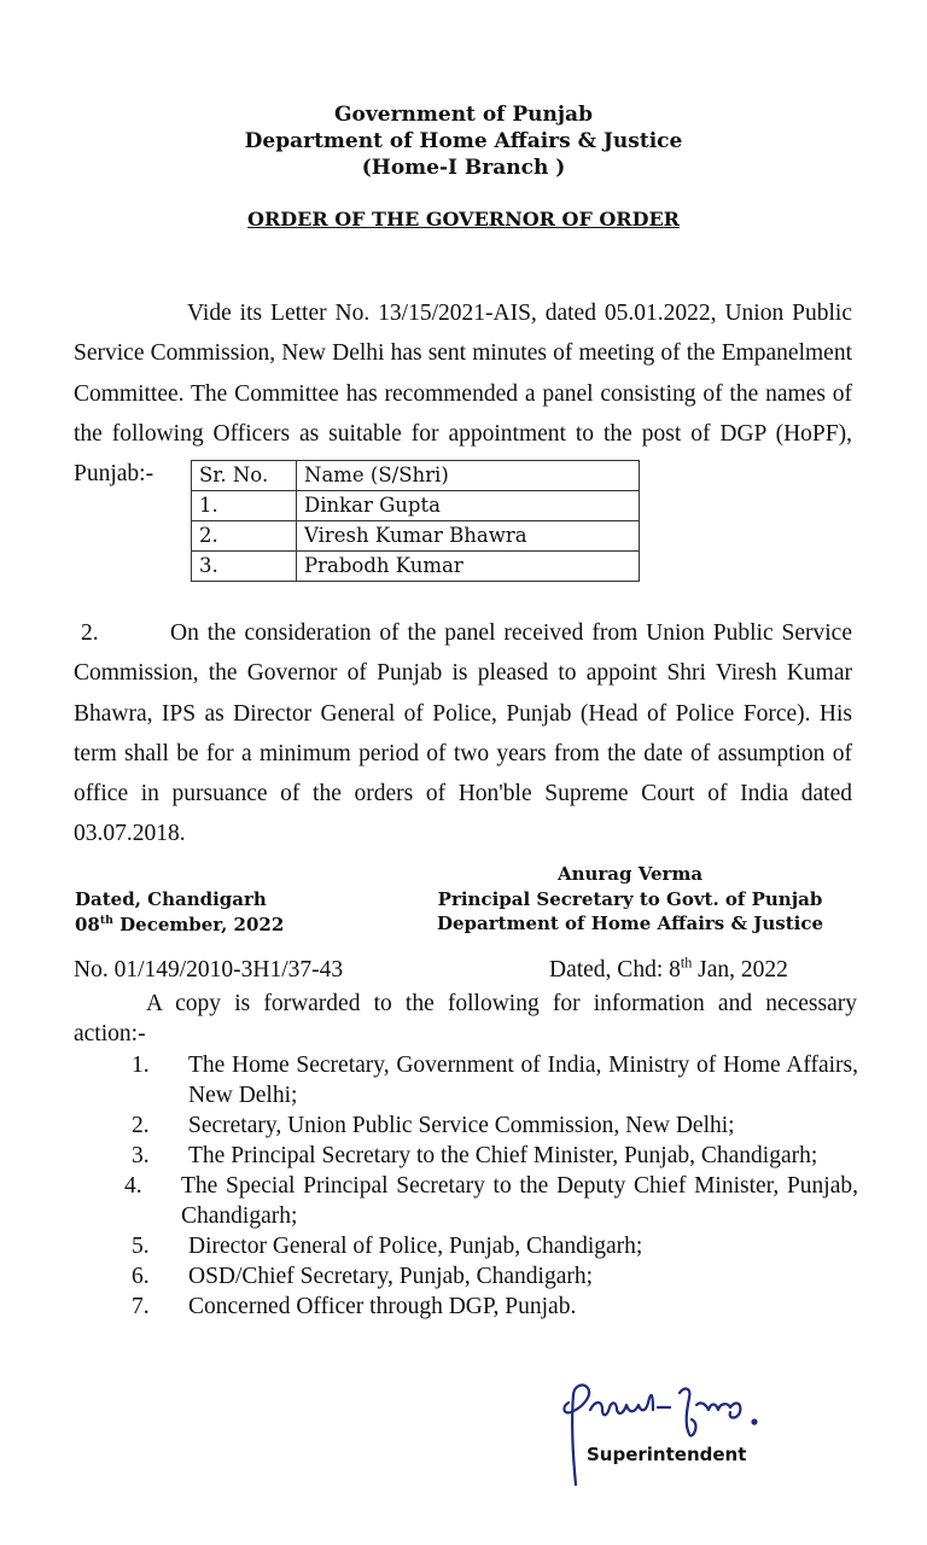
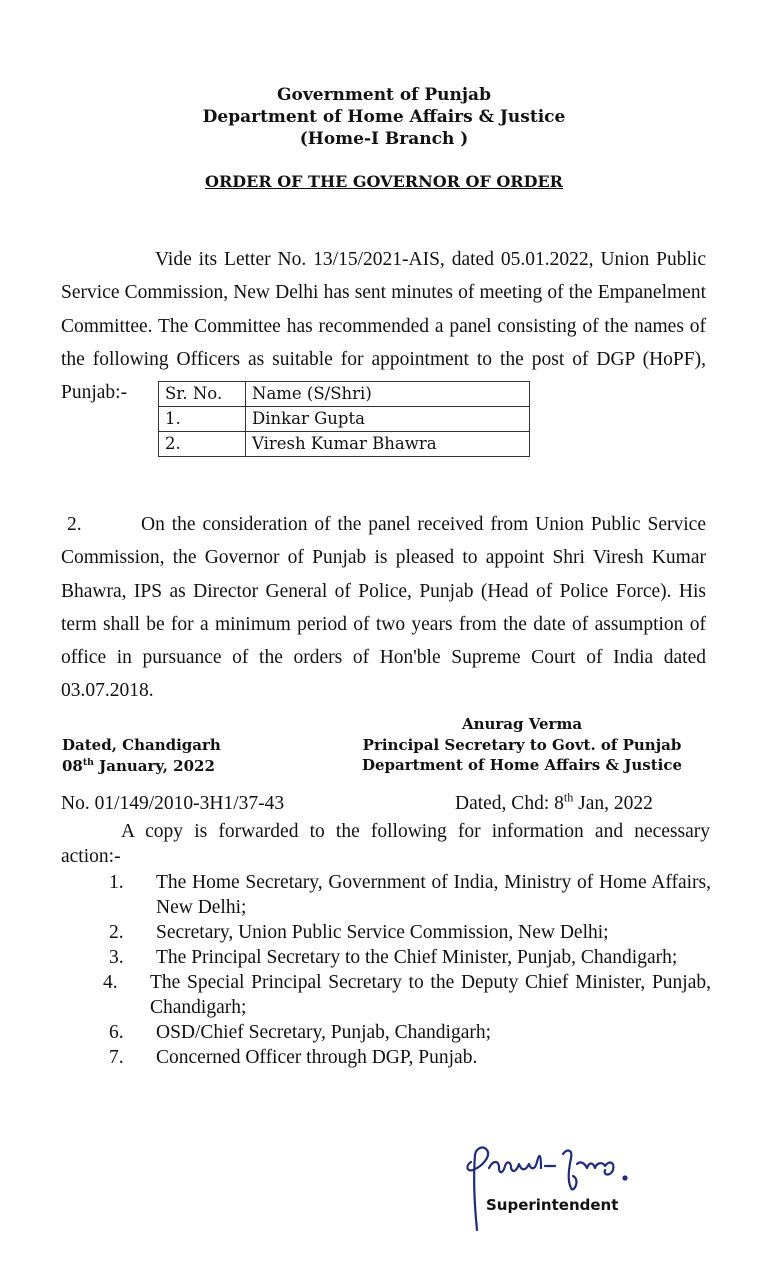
  Government of Punjab
  Department of Home Affairs & Justice
  (Home-I Branch )
  ORDER OF THE GOVERNOR OF ORDER
  Vide its Letter No. 13/15/2021-AIS, dated 05.01.2022, Union Public Service Commission, New Delhi has sent minutes of meeting of the Empanelment Committee. The Committee has recommended a panel consisting of the names of the following Officers as suitable for appointment to the post of DGP (HoPF), Punjab:-
  Sr. No.	Name (S/Shri)
  1.	Dinkar Gupta
  2.	Viresh Kumar Bhawra
- 3.	Prabodh Kumar
  2. On the consideration of the panel received from Union Public Service Commission, the Governor of Punjab is pleased to appoint Shri Viresh Kumar Bhawra, IPS as Director General of Police, Punjab (Head of Police Force). His term shall be for a minimum period of two years from the date of assumption of office in pursuance of the orders of Hon'ble Supreme Court of India dated 03.07.2018.
  Dated, Chandigarh
- 08th December, 2022
+ 08th January, 2022
  Anurag Verma
  Principal Secretary to Govt. of Punjab
  Department of Home Affairs & Justice
  No. 01/149/2010-3H1/37-43
  Dated, Chd: 8th Jan, 2022
  A copy is forwarded to the following for information and necessary action:-
  1.
  The Home Secretary, Government of India, Ministry of Home Affairs, New Delhi;
  2.
  Secretary, Union Public Service Commission, New Delhi;
  3.
  The Principal Secretary to the Chief Minister, Punjab, Chandigarh;
  4.
  The Special Principal Secretary to the Deputy Chief Minister, Punjab, Chandigarh;
- 5.
- Director General of Police, Punjab, Chandigarh;
  6.
  OSD/Chief Secretary, Punjab, Chandigarh;
  7.
  Concerned Officer through DGP, Punjab.
  Superintendent
